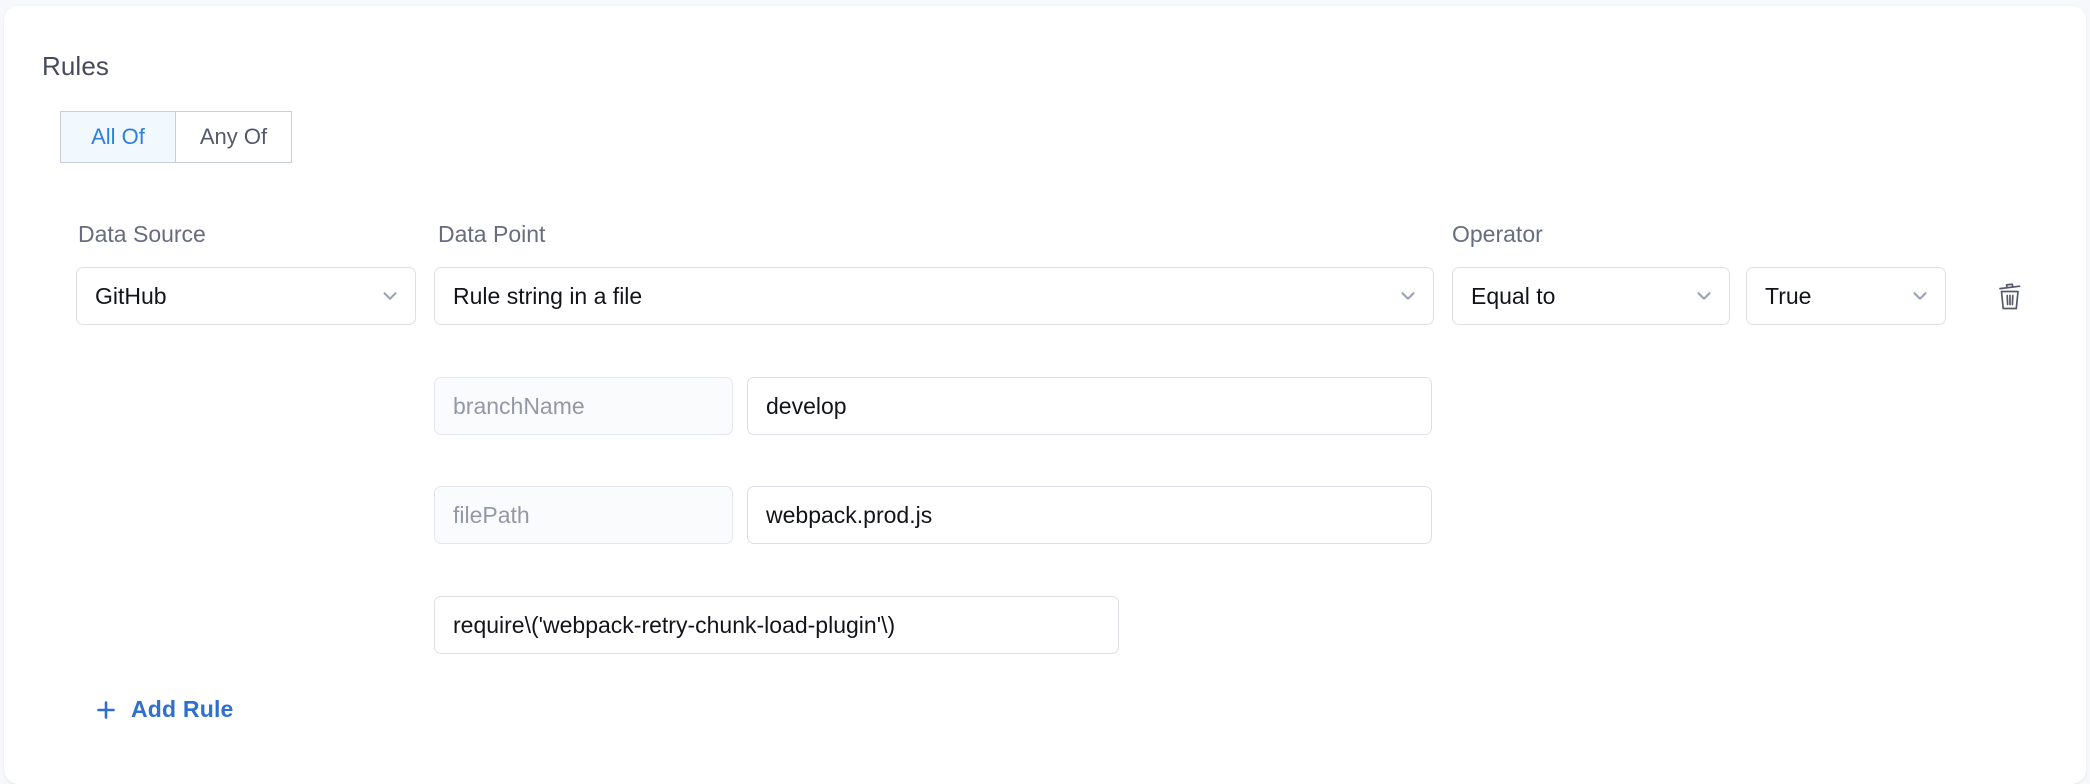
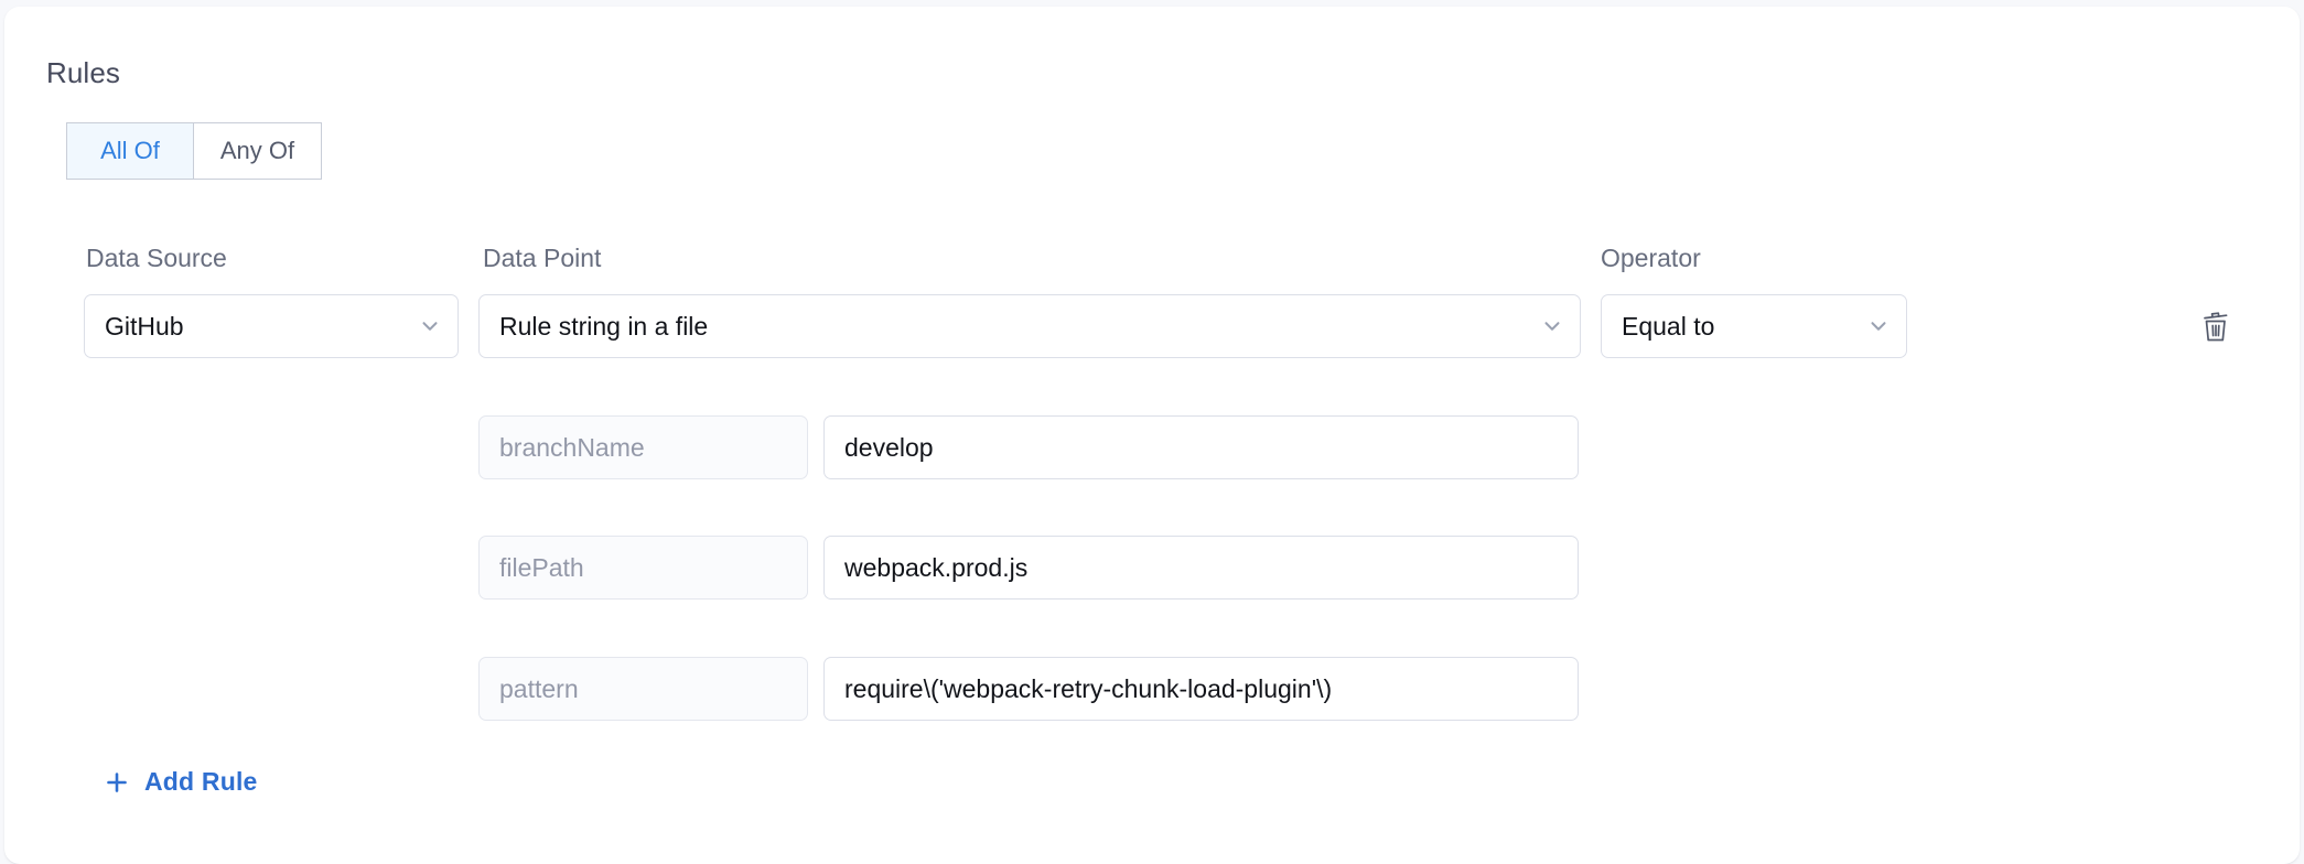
  Rules
  All Of
  Any Of
  Data Source
  Data Point
  Operator
  GitHub
  Rule string in a file
  Equal to
- True
  branchName
  develop
  filePath
  webpack.prod.js
+ pattern
  require\('webpack-retry-chunk-load-plugin'\)
  Add Rule
